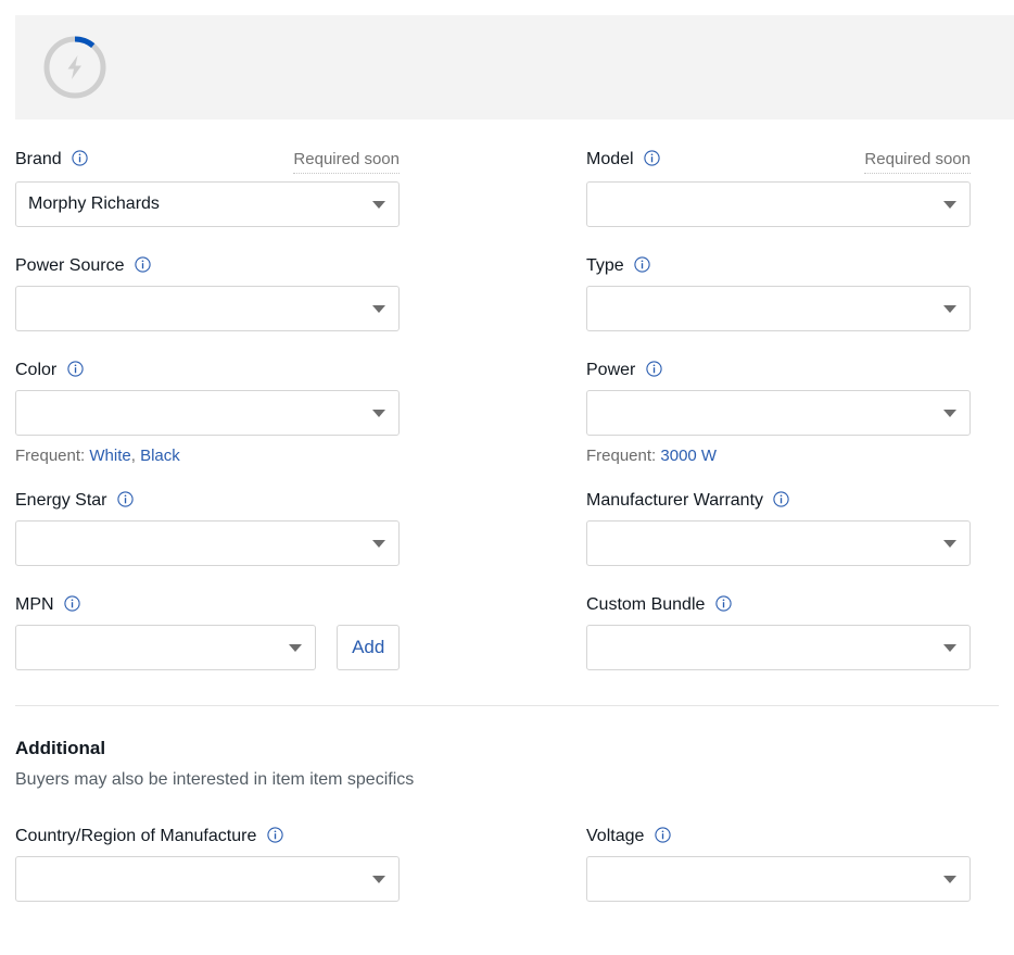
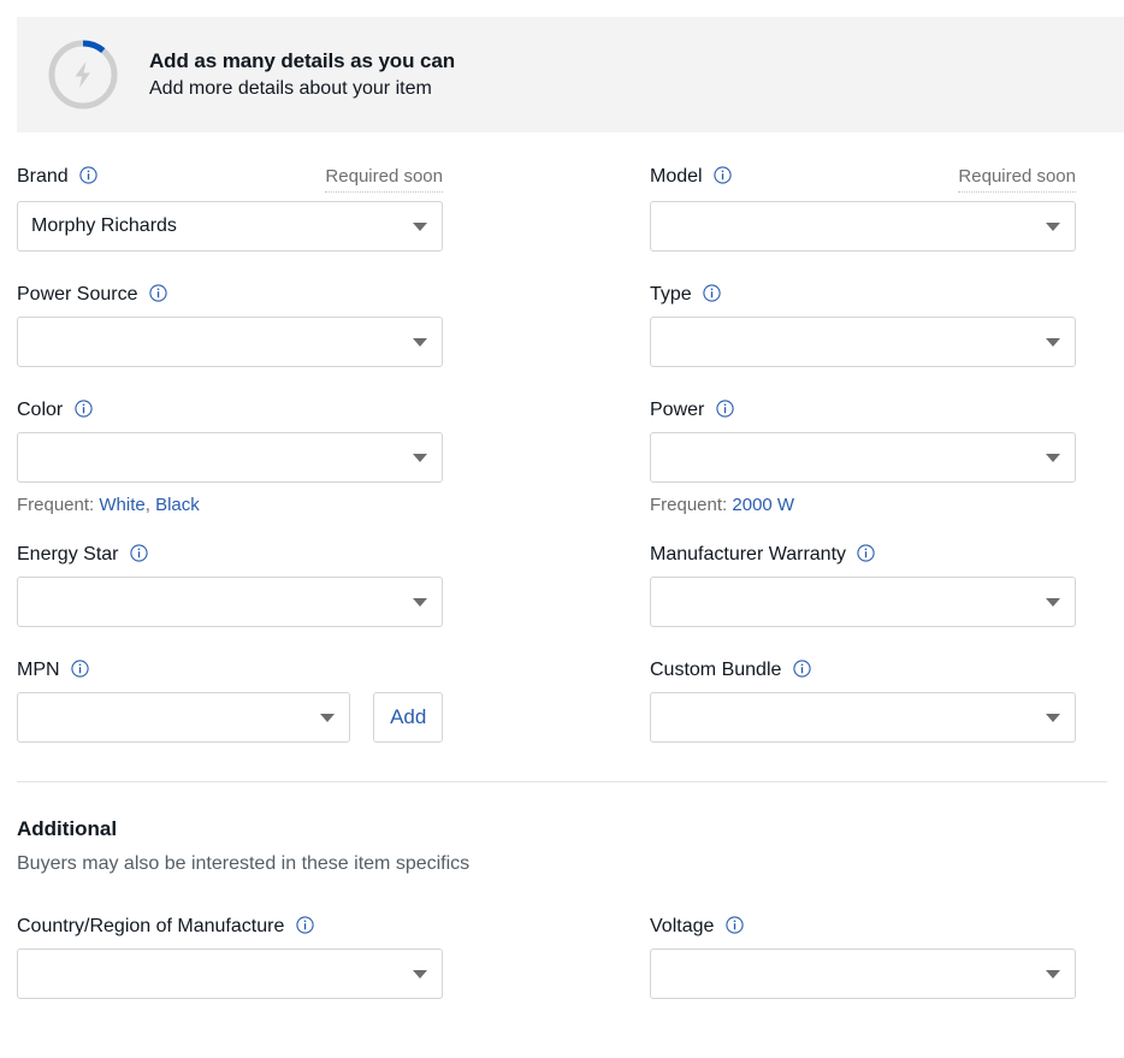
+ Add as many details as you can
+ Add more details about your item
  Brand
  Required soon
  Morphy Richards
  Model
  Required soon
  Power Source
  Type
  Color
  Frequent: White, Black
  Power
- Frequent: 3000 W
+ Frequent: 2000 W
  Energy Star
  Manufacturer Warranty
  MPN
  Add
  Custom Bundle
  Additional
- Buyers may also be interested in item item specifics
+ Buyers may also be interested in these item specifics
  Country/Region of Manufacture
  Voltage
